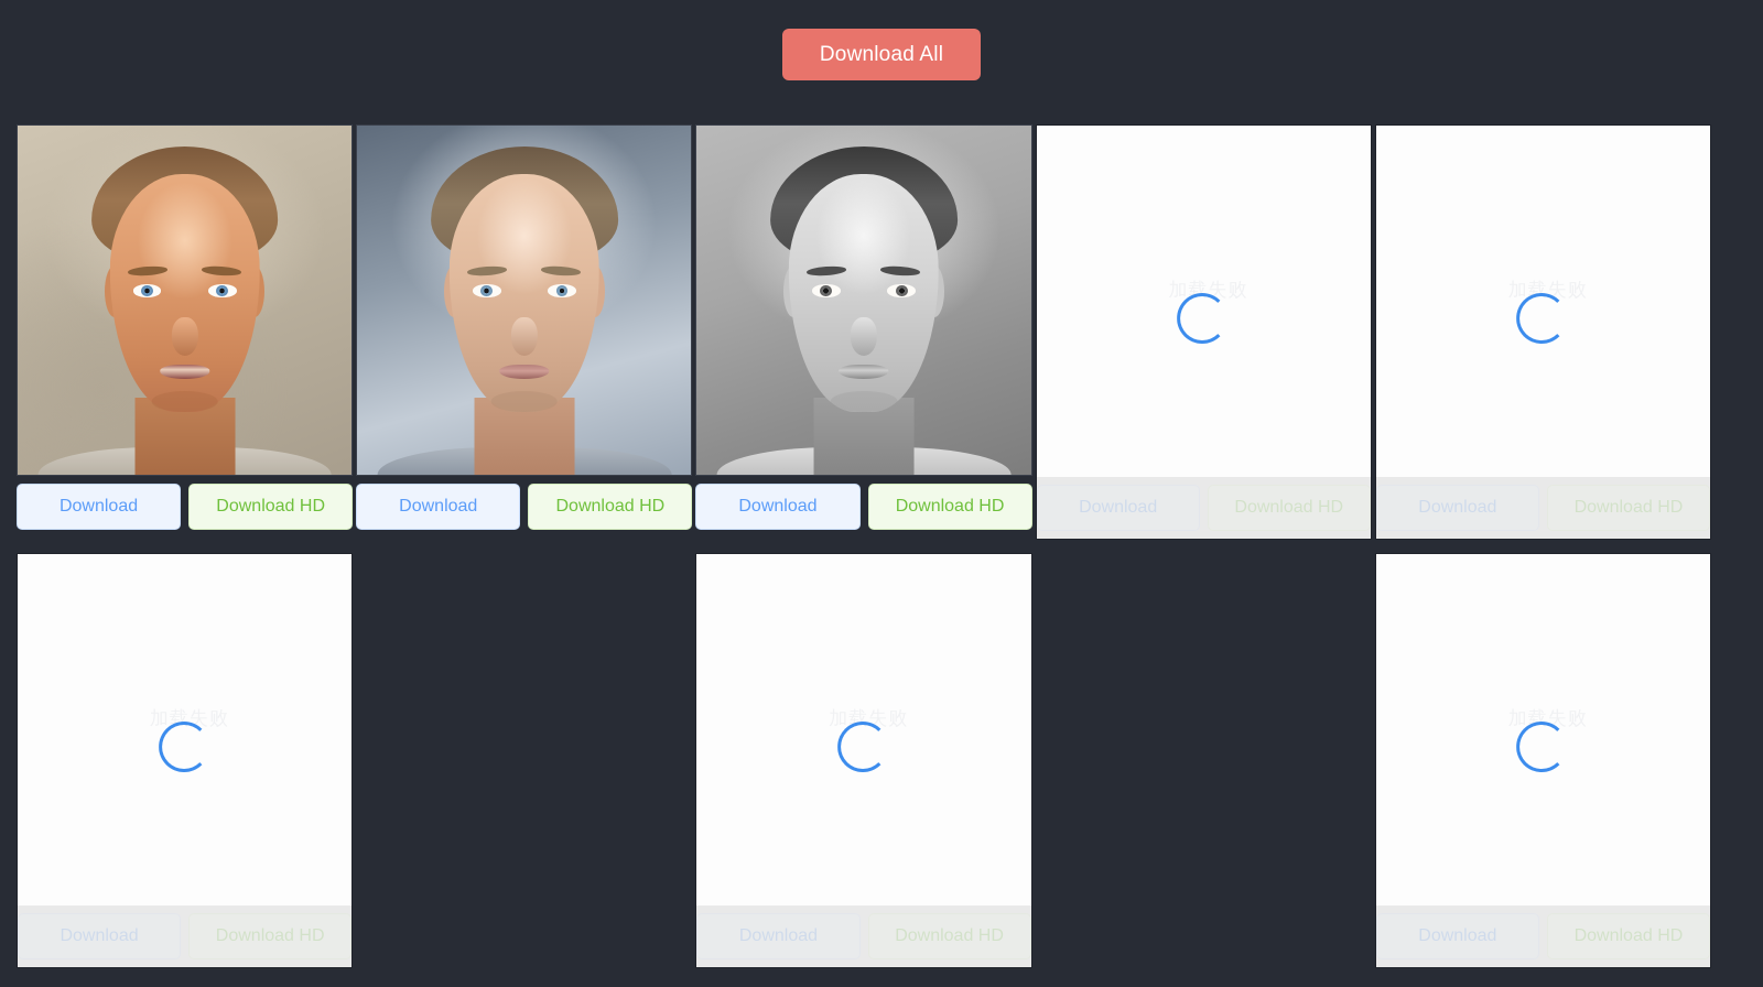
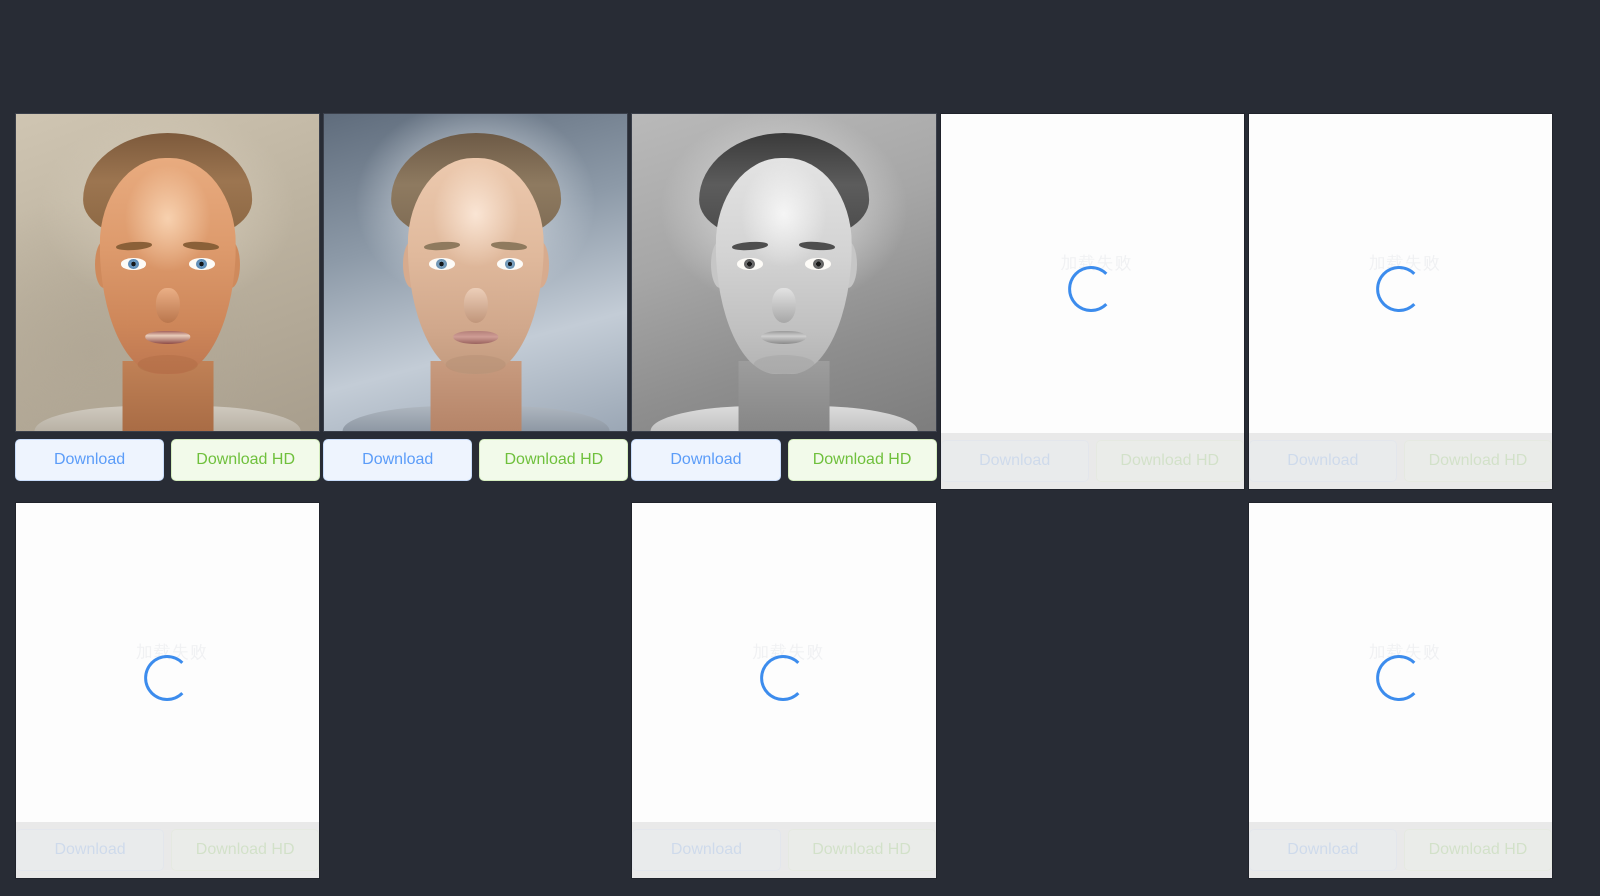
- Download All
  Download
  Download HD
  Download
  Download HD
  Download
  Download HD
  加载失败
  Download
  Download HD
  加载失败
  Download
  Download HD
  加载失败
  Download
  Download HD
  加载失败
  Download
  Download HD
  加载失败
  Download
  Download HD
